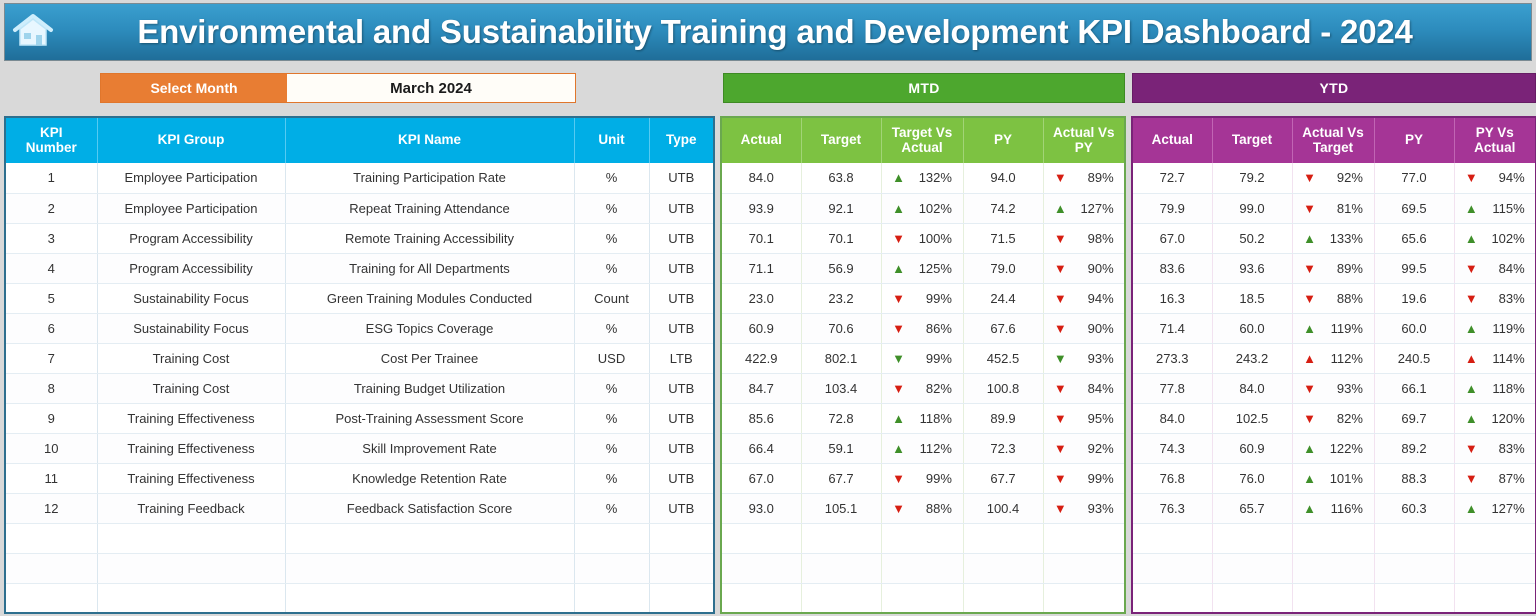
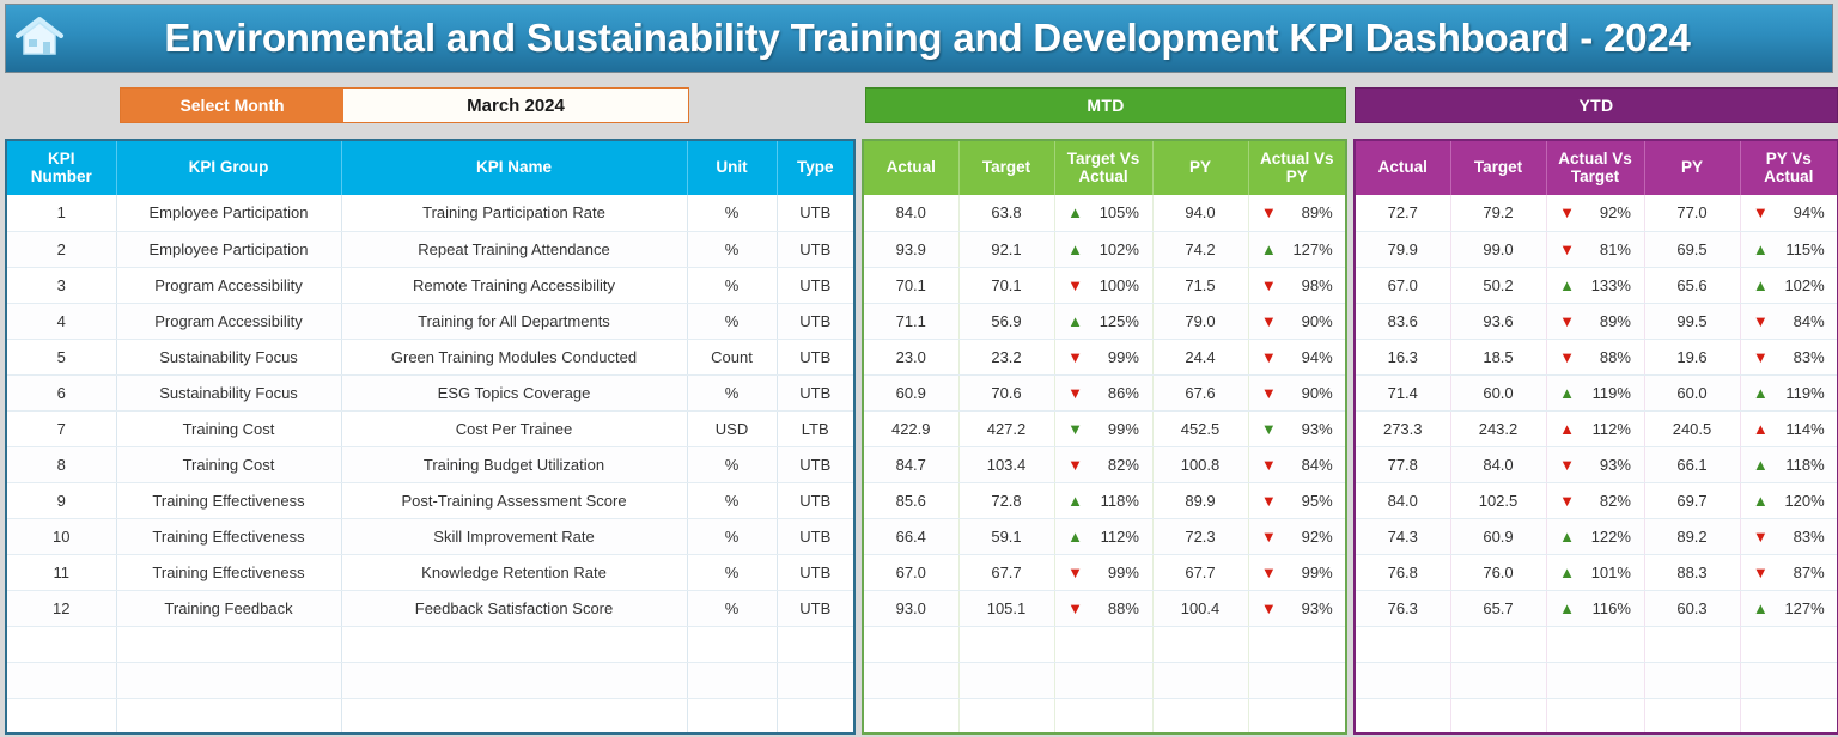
  Environmental and Sustainability Training and Development KPI Dashboard - 2024
  Select Month
  March 2024
  MTD
  YTD
  KPINumber	KPI Group	KPI Name	Unit	Type
  1	Employee Participation	Training Participation Rate	%	UTB
  2	Employee Participation	Repeat Training Attendance	%	UTB
  3	Program Accessibility	Remote Training Accessibility	%	UTB
  4	Program Accessibility	Training for All Departments	%	UTB
  5	Sustainability Focus	Green Training Modules Conducted	Count	UTB
  6	Sustainability Focus	ESG Topics Coverage	%	UTB
  7	Training Cost	Cost Per Trainee	USD	LTB
  8	Training Cost	Training Budget Utilization	%	UTB
  9	Training Effectiveness	Post-Training Assessment Score	%	UTB
  10	Training Effectiveness	Skill Improvement Rate	%	UTB
  11	Training Effectiveness	Knowledge Retention Rate	%	UTB
  12	Training Feedback	Feedback Satisfaction Score	%	UTB
  Actual	Target	Target VsActual	PY	Actual VsPY
- 84.0	63.8	▲ 132%	94.0	▼ 89%
+ 84.0	63.8	▲ 105%	94.0	▼ 89%
  93.9	92.1	▲ 102%	74.2	▲ 127%
  70.1	70.1	▼ 100%	71.5	▼ 98%
  71.1	56.9	▲ 125%	79.0	▼ 90%
  23.0	23.2	▼ 99%	24.4	▼ 94%
  60.9	70.6	▼ 86%	67.6	▼ 90%
- 422.9	802.1	▼ 99%	452.5	▼ 93%
+ 422.9	427.2	▼ 99%	452.5	▼ 93%
  84.7	103.4	▼ 82%	100.8	▼ 84%
  85.6	72.8	▲ 118%	89.9	▼ 95%
  66.4	59.1	▲ 112%	72.3	▼ 92%
  67.0	67.7	▼ 99%	67.7	▼ 99%
  93.0	105.1	▼ 88%	100.4	▼ 93%
  Actual	Target	Actual VsTarget	PY	PY VsActual
  72.7	79.2	▼ 92%	77.0	▼ 94%
  79.9	99.0	▼ 81%	69.5	▲ 115%
  67.0	50.2	▲ 133%	65.6	▲ 102%
  83.6	93.6	▼ 89%	99.5	▼ 84%
  16.3	18.5	▼ 88%	19.6	▼ 83%
  71.4	60.0	▲ 119%	60.0	▲ 119%
  273.3	243.2	▲ 112%	240.5	▲ 114%
  77.8	84.0	▼ 93%	66.1	▲ 118%
  84.0	102.5	▼ 82%	69.7	▲ 120%
  74.3	60.9	▲ 122%	89.2	▼ 83%
  76.8	76.0	▲ 101%	88.3	▼ 87%
  76.3	65.7	▲ 116%	60.3	▲ 127%
